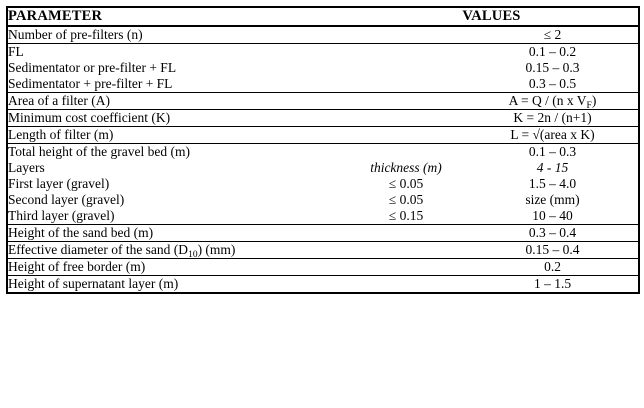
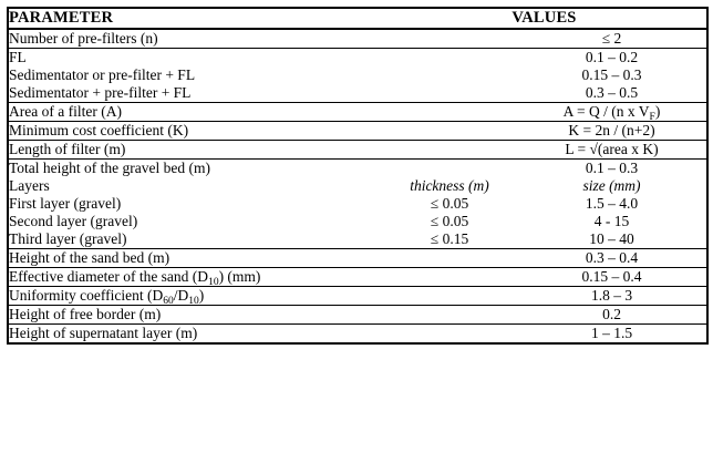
  PARAMETER	VALUES
  Number of pre-filters (n)		≤ 2
  FL		0.1 – 0.2
  Sedimentator or pre-filter + FL		0.15 – 0.3
  Sedimentator + pre-filter + FL		0.3 – 0.5
  Area of a filter (A)		A = Q / (n x VF)
- Minimum cost coefficient (K)		K = 2n / (n+1)
+ Minimum cost coefficient (K)		K = 2n / (n+2)
  Length of filter (m)		L = √(area x K)
  Total height of the gravel bed (m)		0.1 – 0.3
- Layers	thickness (m)	4 - 15
+ Layers	thickness (m)	size (mm)
  First layer (gravel)	≤ 0.05	1.5 – 4.0
- Second layer (gravel)	≤ 0.05	size (mm)
+ Second layer (gravel)	≤ 0.05	4 - 15
  Third layer (gravel)	≤ 0.15	10 – 40
  Height of the sand bed (m)		0.3 – 0.4
  Effective diameter of the sand (D10) (mm)		0.15 – 0.4
+ Uniformity coefficient (D60/D10)		1.8 – 3
  Height of free border (m)		0.2
  Height of supernatant layer (m)		1 – 1.5
